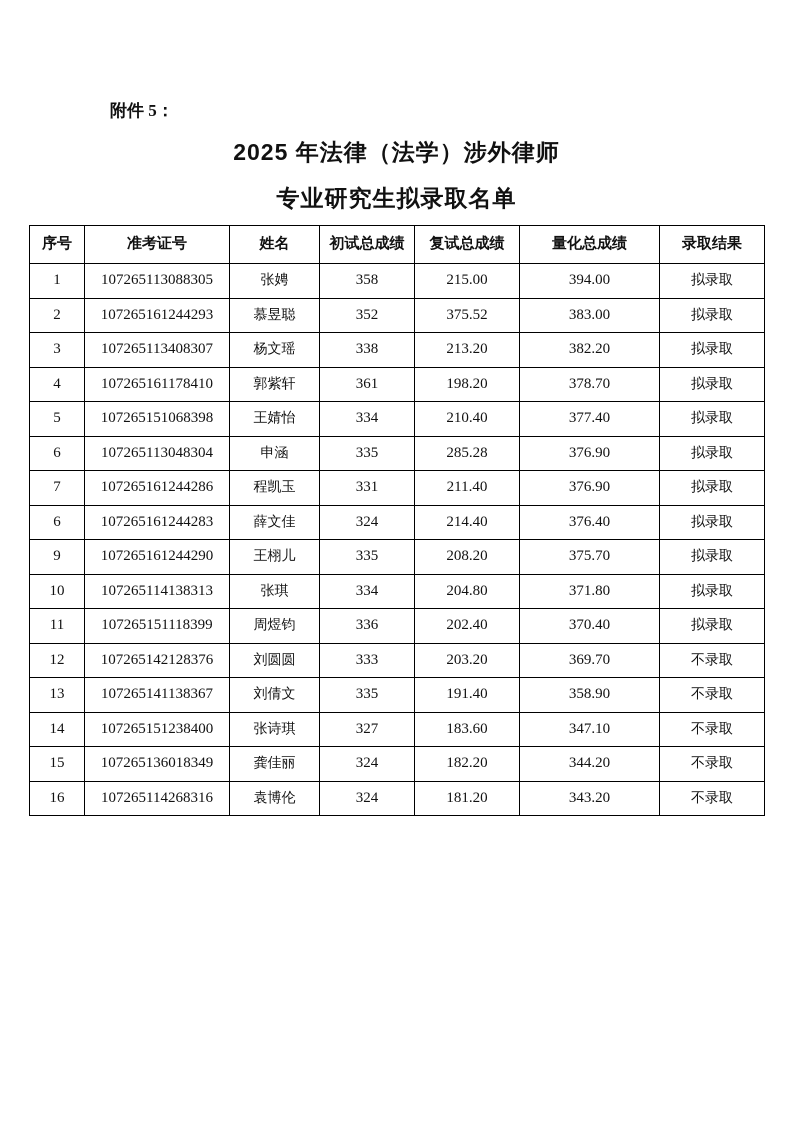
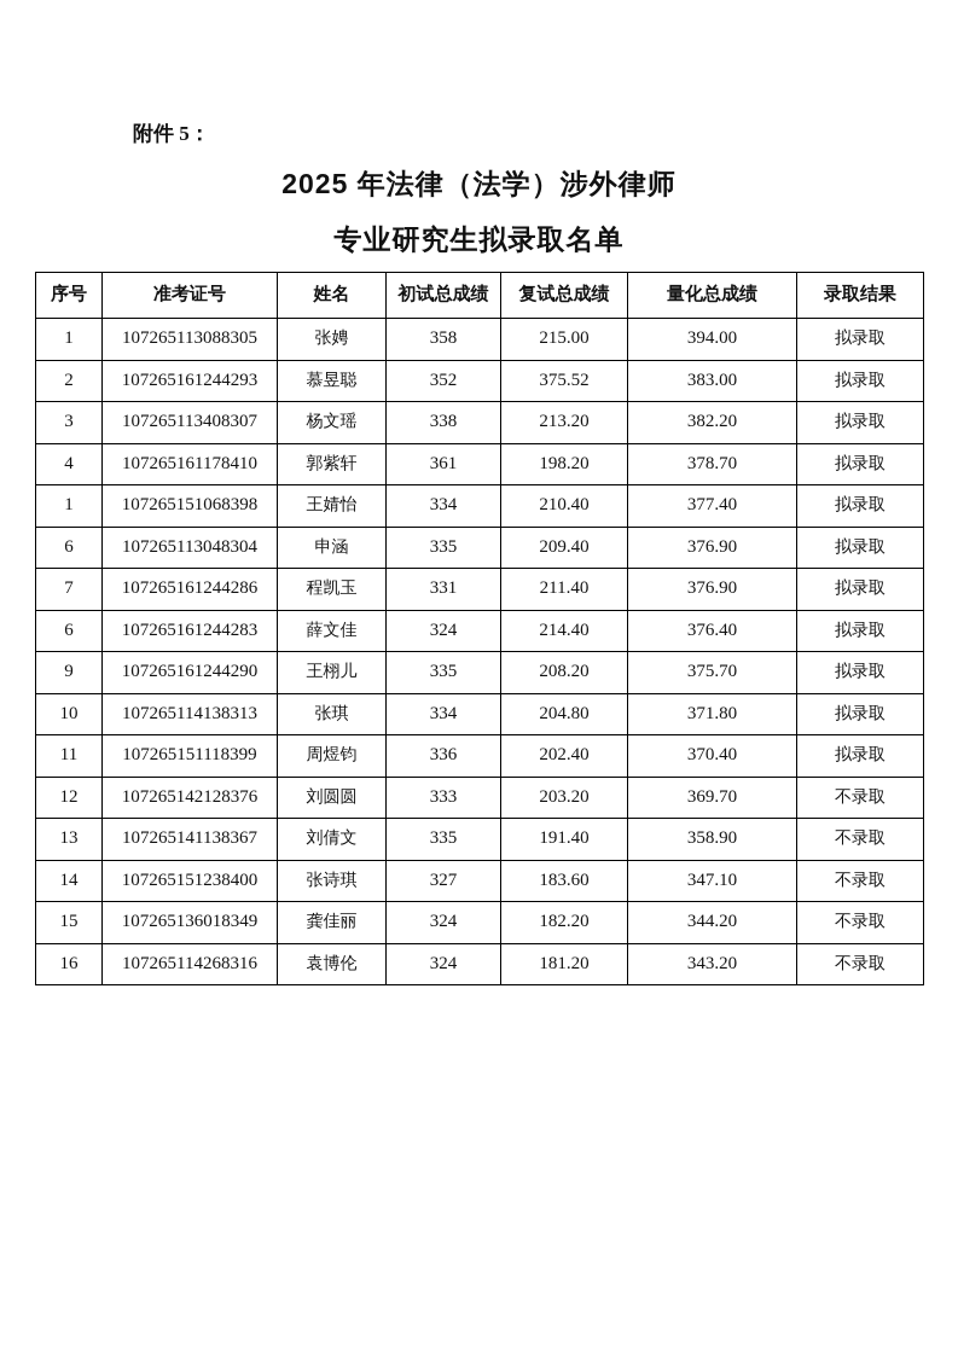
  附件 5：
  2025 年法律（法学）涉外律师
  专业研究生拟录取名单
  序号	准考证号	姓名	初试总成绩	复试总成绩	量化总成绩	录取结果
  1	107265113088305	张娉	358	215.00	394.00	拟录取
  2	107265161244293	慕昱聪	352	375.52	383.00	拟录取
  3	107265113408307	杨文瑶	338	213.20	382.20	拟录取
  4	107265161178410	郭紫轩	361	198.20	378.70	拟录取
- 5	107265151068398	王婧怡	334	210.40	377.40	拟录取
+ 1	107265151068398	王婧怡	334	210.40	377.40	拟录取
- 6	107265113048304	申涵	335	285.28	376.90	拟录取
+ 6	107265113048304	申涵	335	209.40	376.90	拟录取
  7	107265161244286	程凯玉	331	211.40	376.90	拟录取
  6	107265161244283	薛文佳	324	214.40	376.40	拟录取
  9	107265161244290	王栩儿	335	208.20	375.70	拟录取
  10	107265114138313	张琪	334	204.80	371.80	拟录取
  11	107265151118399	周煜钧	336	202.40	370.40	拟录取
  12	107265142128376	刘圆圆	333	203.20	369.70	不录取
  13	107265141138367	刘倩文	335	191.40	358.90	不录取
  14	107265151238400	张诗琪	327	183.60	347.10	不录取
  15	107265136018349	龚佳丽	324	182.20	344.20	不录取
  16	107265114268316	袁博伦	324	181.20	343.20	不录取
